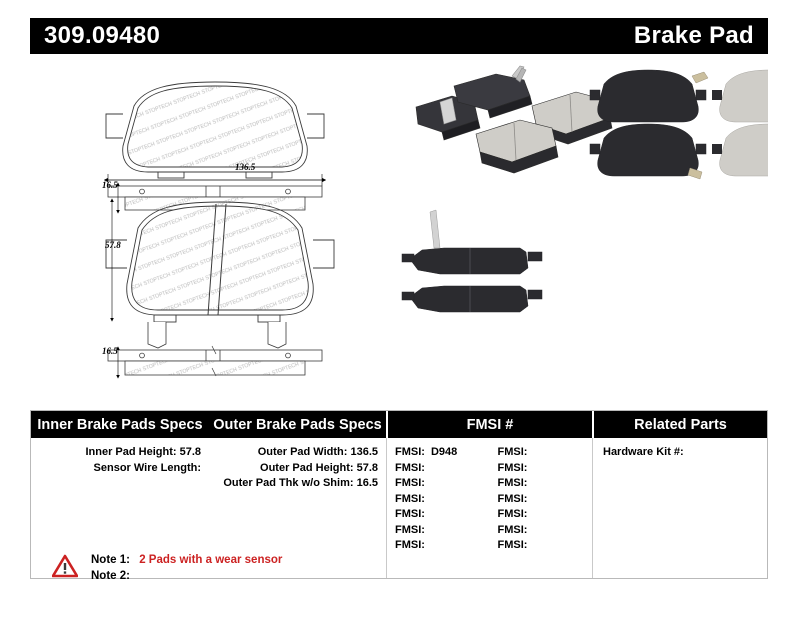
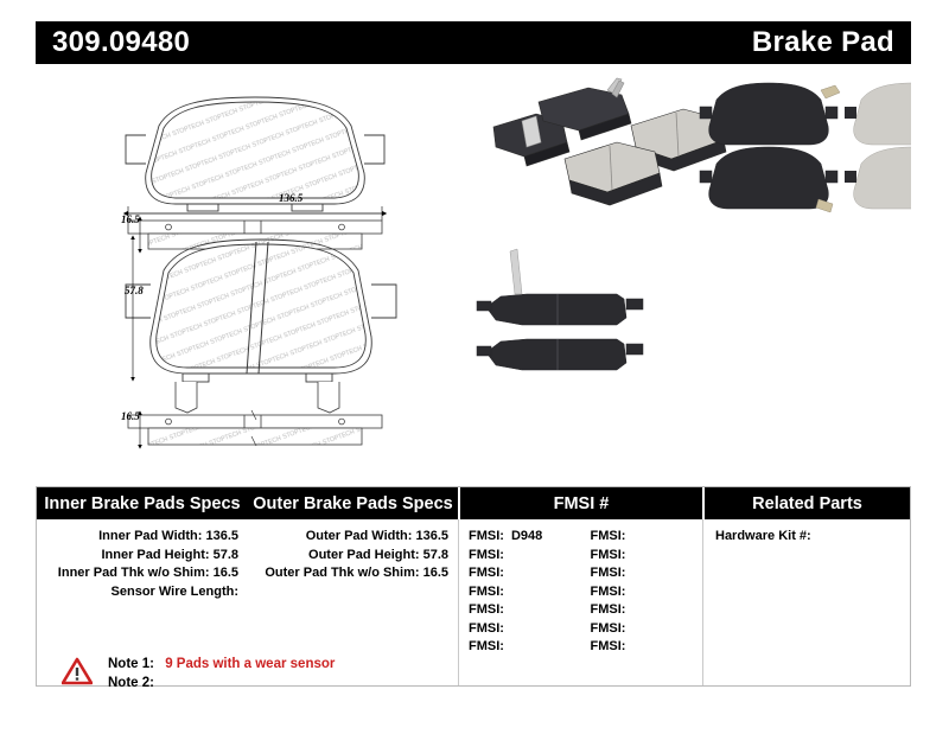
  309.09480
  Brake Pad
  136.5
  16.5
  57.8
  16.5
  Inner Brake Pads Specs
  Outer Brake Pads Specs
  FMSI #
  Related Parts
+ Inner Pad Width: 136.5
  Inner Pad Height: 57.8
+ Inner Pad Thk w/o Shim: 16.5
  Sensor Wire Length:
  Outer Pad Width: 136.5
  Outer Pad Height: 57.8
  Outer Pad Thk w/o Shim: 16.5
  FMSI: D948
  FMSI:
  FMSI:
  FMSI:
  FMSI:
  FMSI:
  FMSI:
  FMSI:
  FMSI:
  FMSI:
  FMSI:
  FMSI:
  FMSI:
  FMSI:
  Hardware Kit #:
- Note 1: 2 Pads with a wear sensor
+ Note 1: 9 Pads with a wear sensor
  Note 2:
